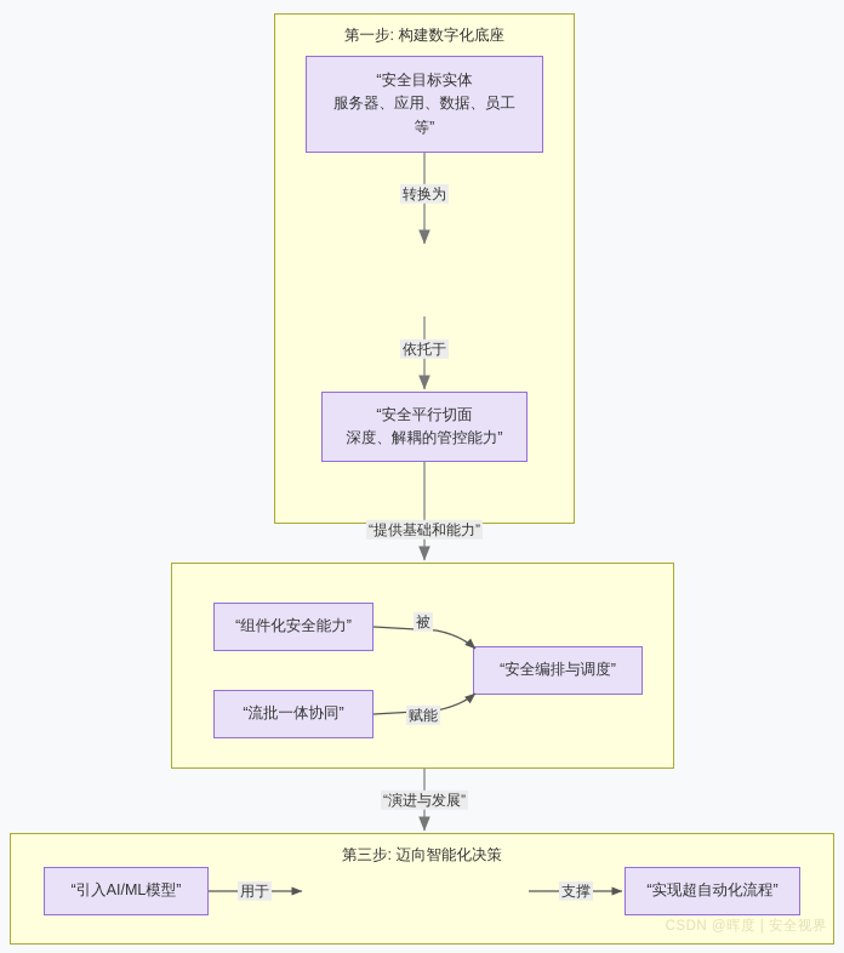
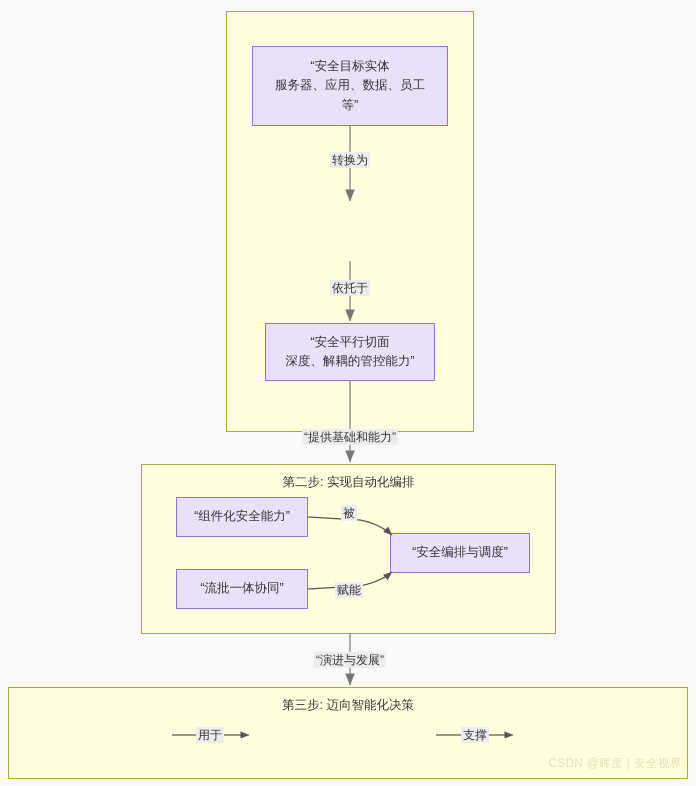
- 第一步: 构建数字化底座
  “安全目标实体
  服务器、应用、数据、员工
  等”
  “安全平行切面
  深度、解耦的管控能力”
+ 第二步: 实现自动化编排
  “组件化安全能力”
  “流批一体协同”
  “安全编排与调度”
  第三步: 迈向智能化决策
- “引入AI/ML模型”
- “实现超自动化流程”
  转换为
  依托于
  “提供基础和能力”
  被
  赋能
  “演进与发展”
  用于
  支撑
  CSDN @晖度 | 安全视界
